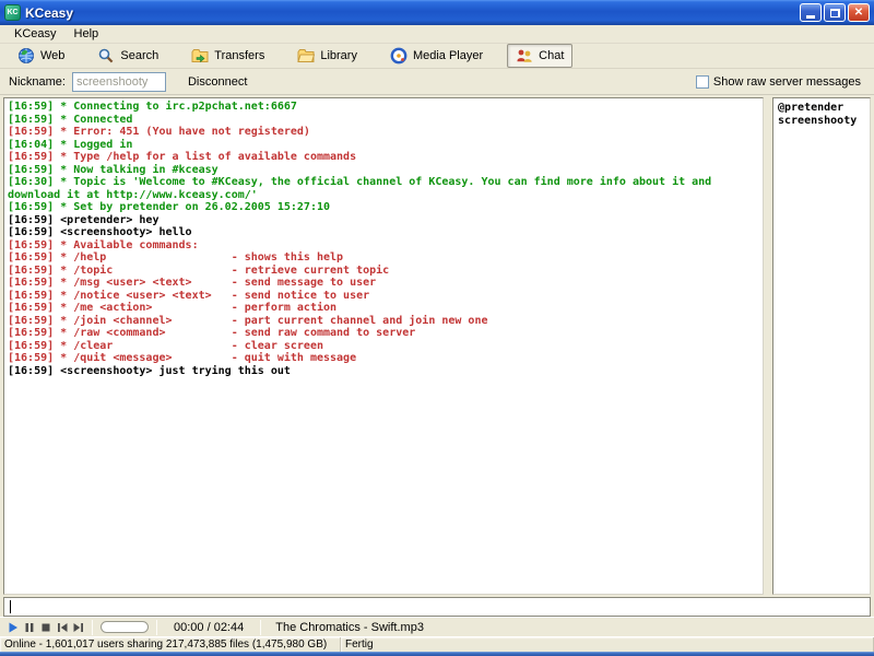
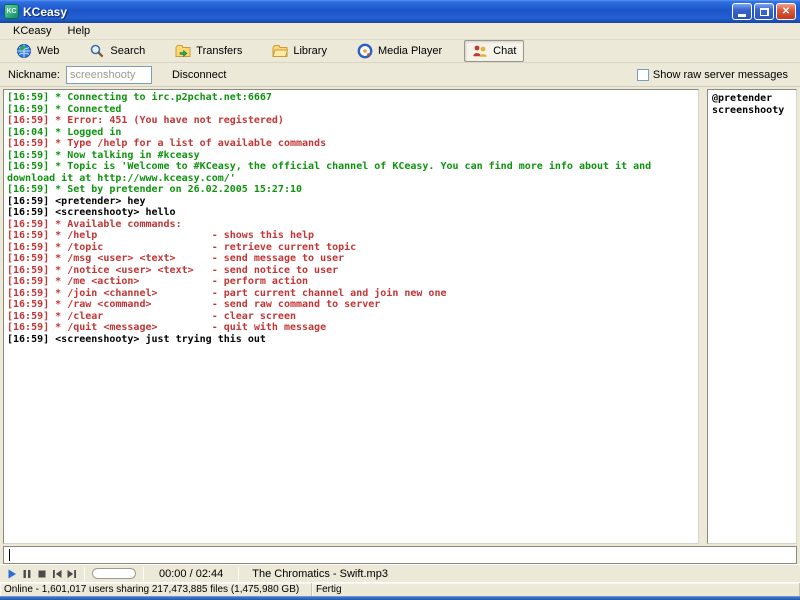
  KCeasy
  ✕
  KCeasy
  Help
  Web
  Search
  Transfers
  Library
  Media Player
  Chat
  Nickname:
  screenshooty
  Disconnect
  Show raw server messages
  [16:59] * Connecting to irc.p2pchat.net:6667
  [16:59] * Connected
  [16:59] * Error: 451 (You have not registered)
  [16:04] * Logged in
  [16:59] * Type /help for a list of available commands
  [16:59] * Now talking in #kceasy
- [16:30] * Topic is 'Welcome to #KCeasy, the official channel of KCeasy. You can find more info about it and download it at http://www.kceasy.com/'
+ [16:59] * Topic is 'Welcome to #KCeasy, the official channel of KCeasy. You can find more info about it and download it at http://www.kceasy.com/'
  [16:59] * Set by pretender on 26.02.2005 15:27:10
  [16:59] <pretender> hey
  [16:59] <screenshooty> hello
  [16:59] * Available commands:
  [16:59] * /help - shows this help
  [16:59] * /topic - retrieve current topic
  [16:59] * /msg <user> <text> - send message to user
  [16:59] * /notice <user> <text> - send notice to user
  [16:59] * /me <action> - perform action
  [16:59] * /join <channel> - part current channel and join new one
  [16:59] * /raw <command> - send raw command to server
  [16:59] * /clear - clear screen
  [16:59] * /quit <message> - quit with message
  [16:59] <screenshooty> just trying this out
  @pretender
  screenshooty
  00:00 / 02:44
  The Chromatics - Swift.mp3
  Online - 1,601,017 users sharing 217,473,885 files (1,475,980 GB)
  Fertig
